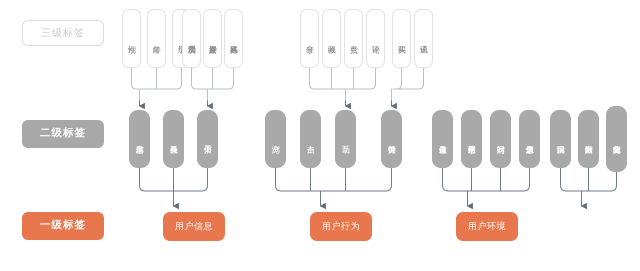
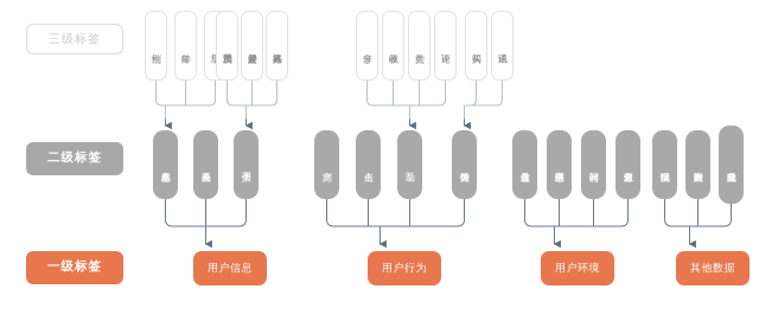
  三级标签
  二级标签
  一级标签
  用户信息
  用户行为
  用户环境
+ 其他数据
